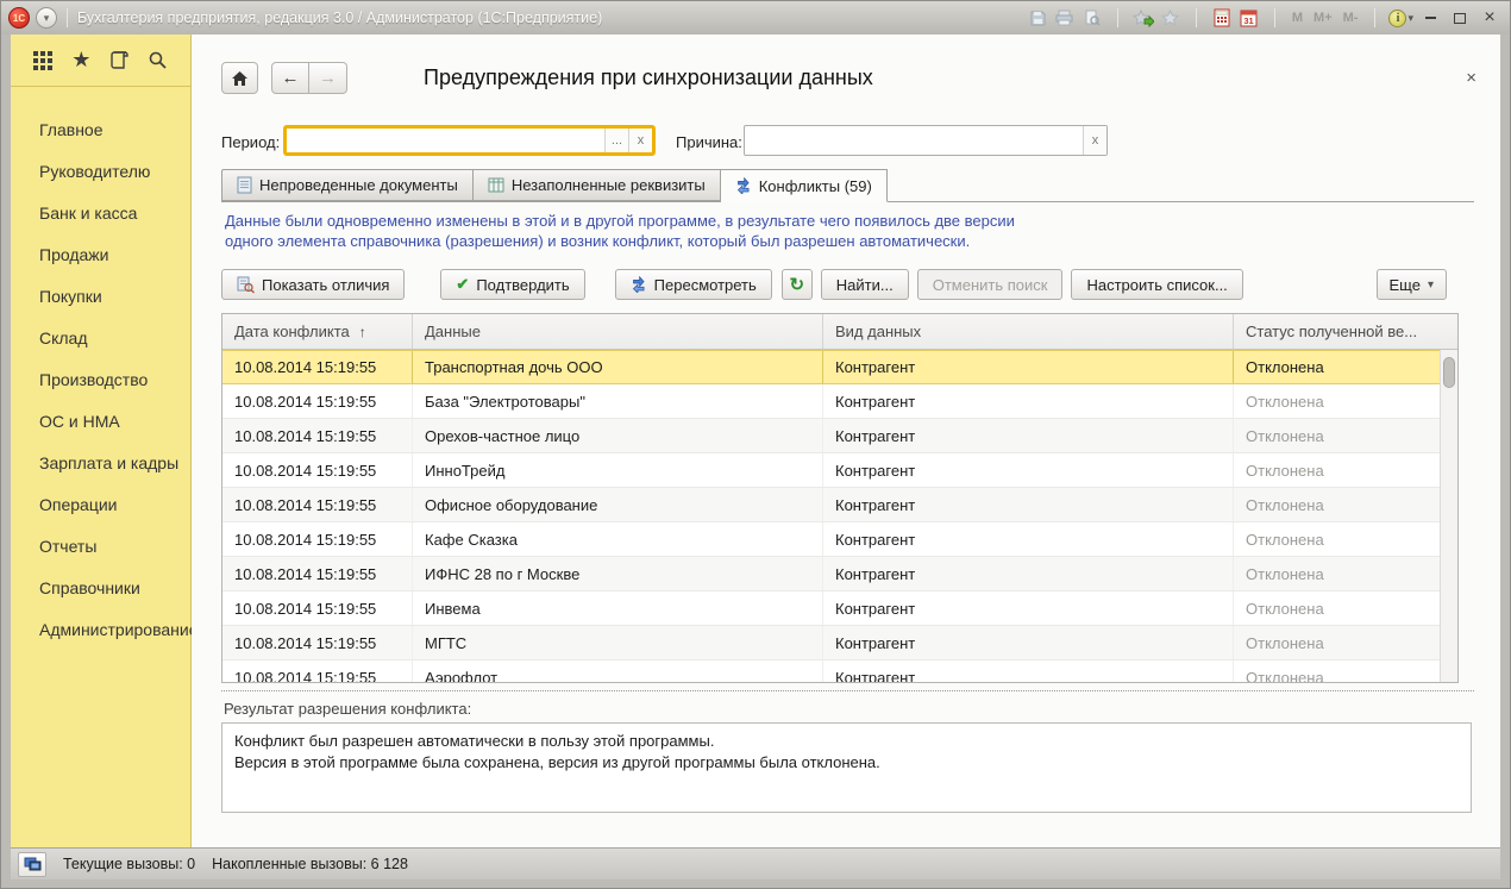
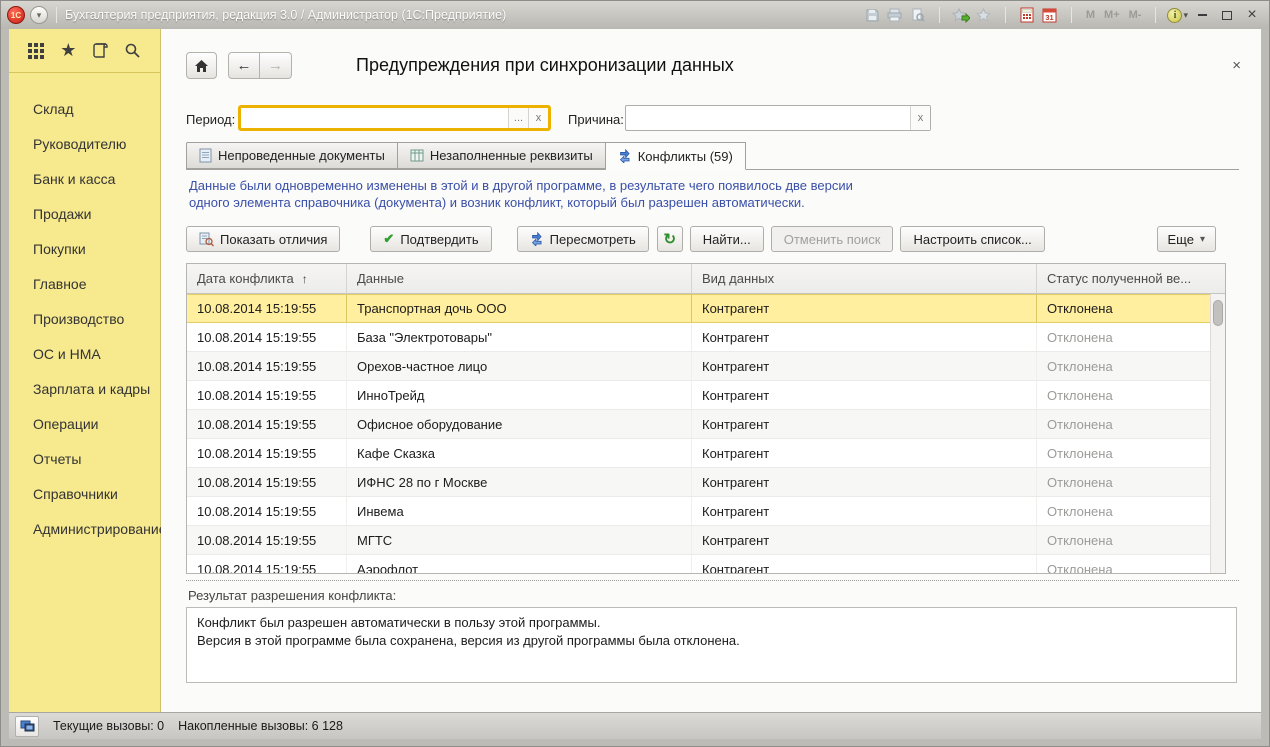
  1С
  ▾
  Бухгалтерия предприятия, редакция 3.0 / Администратор (1С:Предприятие)
  31
  M
  M+
  M-
  i
  ▾
  ×
  ★
- Главное
+ Склад
  Руководителю
  Банк и касса
  Продажи
  Покупки
- Склад
+ Главное
  Производство
  ОС и НМА
  Зарплата и кадры
  Операции
  Отчеты
  Справочники
  Администрировани
  ←
  →
  Предупреждения при синхронизации данных
  ×
  Период:
  ...
  x
  Причина:
  x
  Непроведенные документы
  Незаполненные реквизиты
  Конфликты (59)
  Данные были одновременно изменены в этой и в другой программе, в результате чего появилось две версии
- одного элемента справочника (разрешения) и возник конфликт, который был разрешен автоматически.
+ одного элемента справочника (документа) и возник конфликт, который был разрешен автоматически.
  Показать отличия
  ✔
  Подтвердить
  Пересмотреть
  ↻
  Найти...
  Отменить поиск
  Настроить список...
  Еще
  ▾
  Дата конфликта
  ↑
  Данные
  Вид данных
  Статус полученной ве...
  10.08.2014 15:19:55
  Транспортная дочь ООО
  Контрагент
  Отклонена
  10.08.2014 15:19:55
  База "Электротовары"
  Контрагент
  Отклонена
  10.08.2014 15:19:55
  Орехов-частное лицо
  Контрагент
  Отклонена
  10.08.2014 15:19:55
  ИнноТрейд
  Контрагент
  Отклонена
  10.08.2014 15:19:55
  Офисное оборудование
  Контрагент
  Отклонена
  10.08.2014 15:19:55
  Кафе Сказка
  Контрагент
  Отклонена
  10.08.2014 15:19:55
  ИФНС 28 по г Москве
  Контрагент
  Отклонена
  10.08.2014 15:19:55
  Инвема
  Контрагент
  Отклонена
  10.08.2014 15:19:55
  МГТС
  Контрагент
  Отклонена
  10.08.2014 15:19:55
  Аэрофлот
  Контрагент
  Отклонена
  Результат разрешения конфликта:
  Конфликт был разрешен автоматически в пользу этой программы.
  Версия в этой программе была сохранена, версия из другой программы была отклонена.
  Текущие вызовы: 0
  Накопленные вызовы: 6 128
